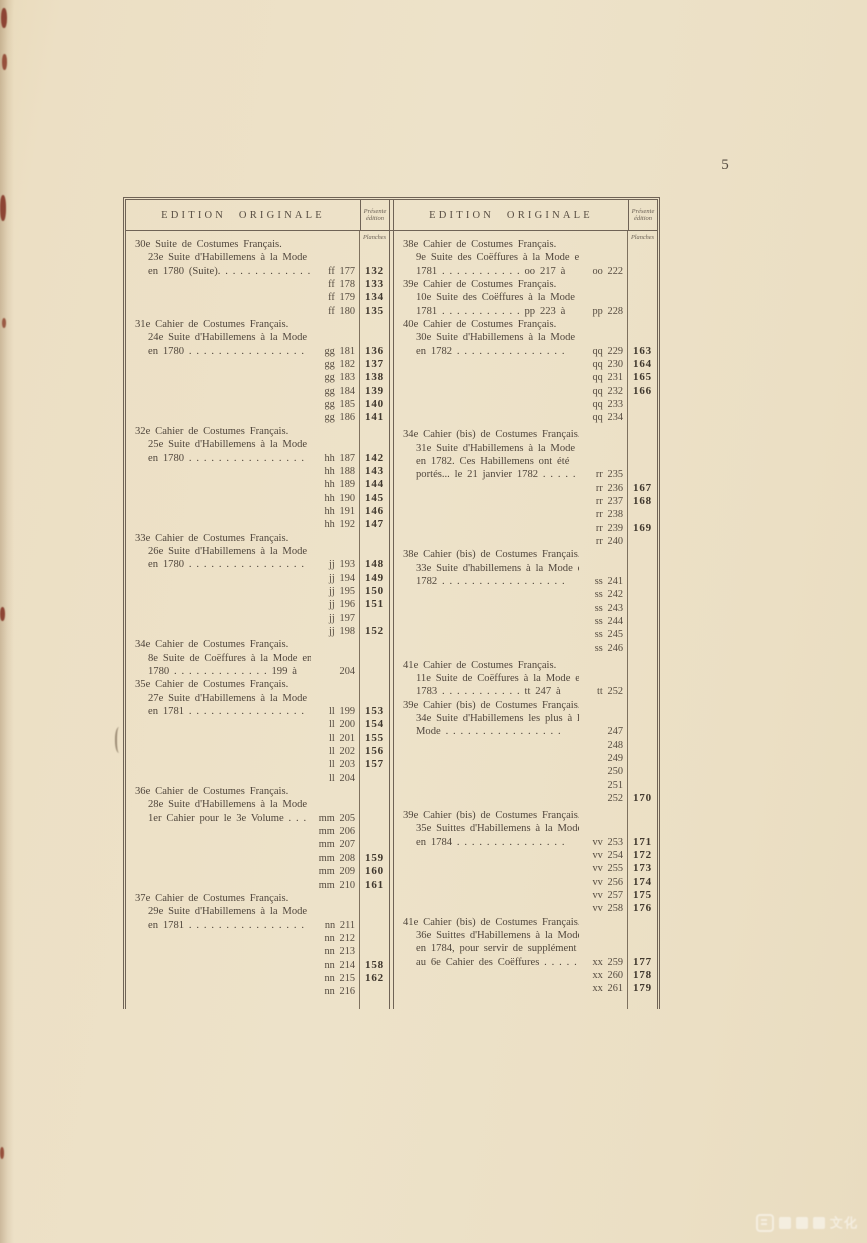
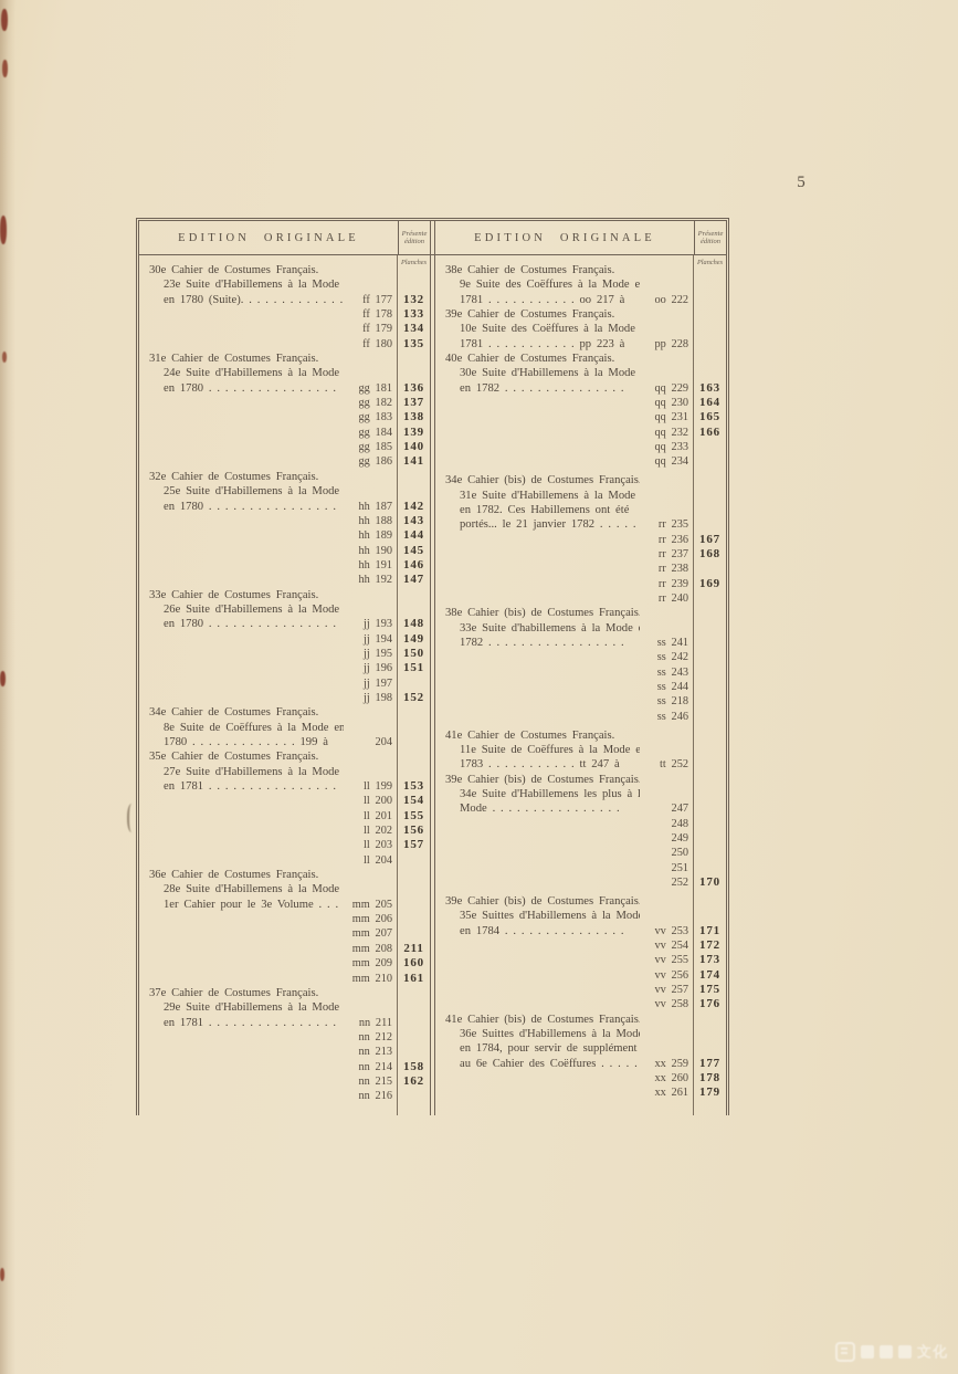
  5
  EDITION ORIGINALE
  EDITION ORIGINALE
- 30e Suite de Costumes Français.
+ 30e Cahier de Costumes Français.
  23e Suite d'Habillemens à la Mode
  en 1780 (Suite). . . . . . . . . . . . .
  ff 177
  132
  ff 178
  133
  ff 179
  134
  ff 180
  135
  31e Cahier de Costumes Français.
  24e Suite d'Habillemens à la Mode
  en 1780 . . . . . . . . . . . . . . . .
  gg 181
  136
  gg 182
  137
  gg 183
  138
  gg 184
  139
  gg 185
  140
  gg 186
  141
  32e Cahier de Costumes Français.
  25e Suite d'Habillemens à la Mode
  en 1780 . . . . . . . . . . . . . . . .
  hh 187
  142
  hh 188
  143
  hh 189
  144
  hh 190
  145
  hh 191
  146
  hh 192
  147
  33e Cahier de Costumes Français.
  26e Suite d'Habillemens à la Mode
  en 1780 . . . . . . . . . . . . . . . .
  jj 193
  148
  jj 194
  149
  jj 195
  150
  jj 196
  151
  jj 197
  jj 198
  152
  34e Cahier de Costumes Français.
  8e Suite de Coëffures à la Mode en
  1780 . . . . . . . . . . . . . 199 à
  204
  35e Cahier de Costumes Français.
  27e Suite d'Habillemens à la Mode
  en 1781 . . . . . . . . . . . . . . . .
  ll 199
  153
  ll 200
  154
  ll 201
  155
  ll 202
  156
  ll 203
  157
  ll 204
  36e Cahier de Costumes Français.
  28e Suite d'Habillemens à la Mode
  1er Cahier pour le 3e Volume . . .
  mm 205
  mm 206
  mm 207
  mm 208
- 159
+ 211
  mm 209
  160
  mm 210
  161
  37e Cahier de Costumes Français.
  29e Suite d'Habillemens à la Mode
  en 1781 . . . . . . . . . . . . . . . .
  nn 211
  nn 212
  nn 213
  nn 214
  158
  nn 215
  162
  nn 216
  38e Cahier de Costumes Français.
  9e Suite des Coëffures à la Mode e
  1781 . . . . . . . . . . . oo 217 à
  oo 222
  39e Cahier de Costumes Français.
  10e Suite des Coëffures à la Mode
  1781 . . . . . . . . . . . pp 223 à
  pp 228
  40e Cahier de Costumes Français.
  30e Suite d'Habillemens à la Mode
  en 1782 . . . . . . . . . . . . . . .
  qq 229
  163
  qq 230
  164
  qq 231
  165
  qq 232
  166
  qq 233
  qq 234
  34e Cahier (bis) de Costumes Français
  31e Suite d'Habillemens à la Mode
  en 1782. Ces Habillemens ont été
  portés... le 21 janvier 1782 . . . . .
  rr 235
  rr 236
  167
  rr 237
  168
  rr 238
  rr 239
  169
  rr 240
  38e Cahier (bis) de Costumes Français
  33e Suite d'habillemens à la Mode
  1782 . . . . . . . . . . . . . . . . .
  ss 241
  ss 242
  ss 243
  ss 244
- ss 245
+ ss 218
  ss 246
  41e Cahier de Costumes Français.
  11e Suite de Coëffures à la Mode e
  1783 . . . . . . . . . . . tt 247 à
  tt 252
  39e Cahier (bis) de Costumes Français
  34e Suite d'Habillemens les plus à l
  Mode . . . . . . . . . . . . . . . .
  247
  248
  249
  250
  251
  252
  170
  39e Cahier (bis) de Costumes Français
  35e Suittes d'Habillemens à la Mod
  en 1784 . . . . . . . . . . . . . . .
  vv 253
  171
  vv 254
  172
  vv 255
  173
  vv 256
  174
  vv 257
  175
  vv 258
  176
  41e Cahier (bis) de Costumes Français
  36e Suittes d'Habillemens à la Mod
  en 1784, pour servir de supplément
  au 6e Cahier des Coëffures . . . . .
  xx 259
  177
  xx 260
  178
  xx 261
  179
  文化
